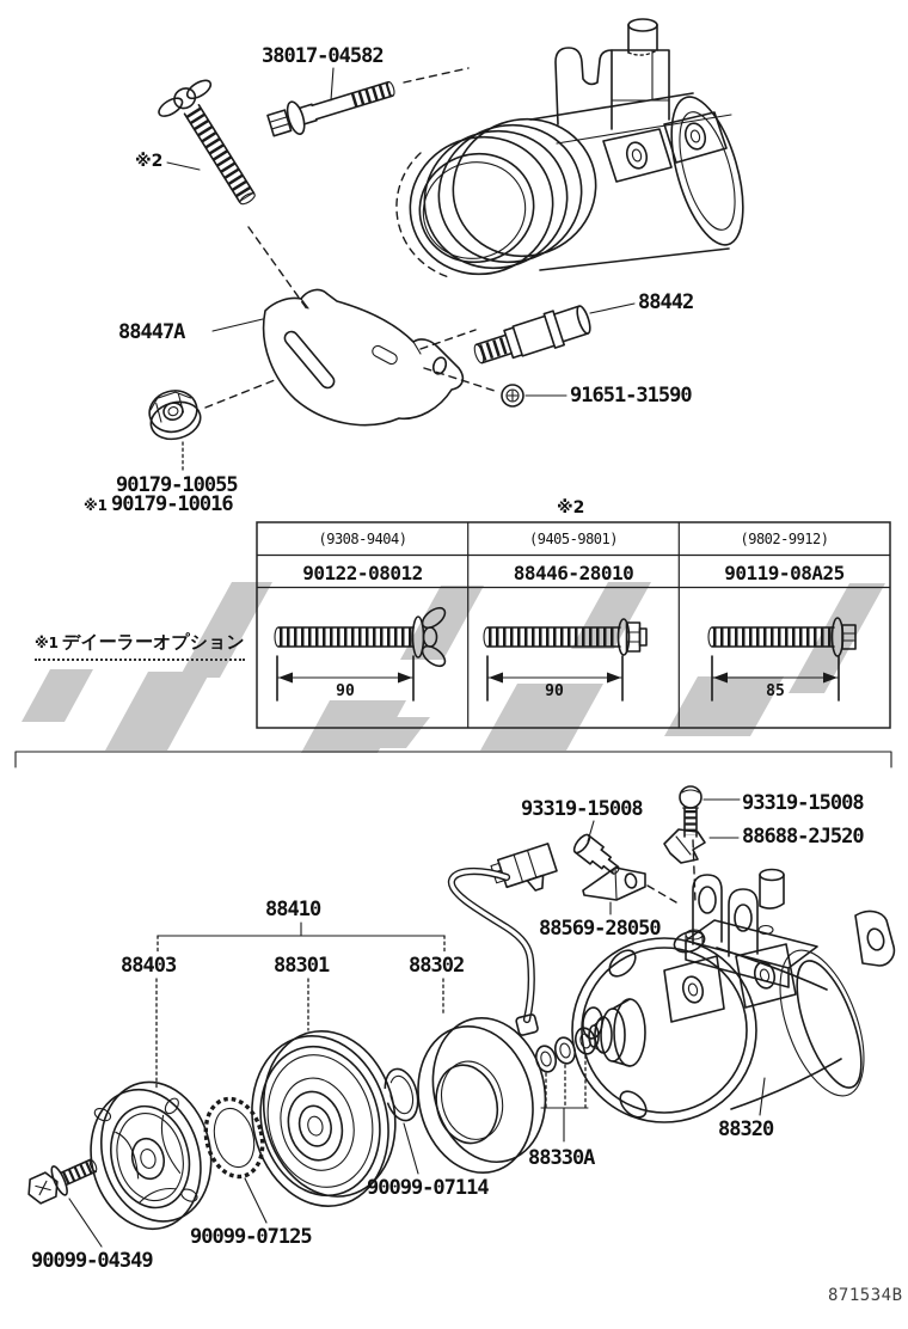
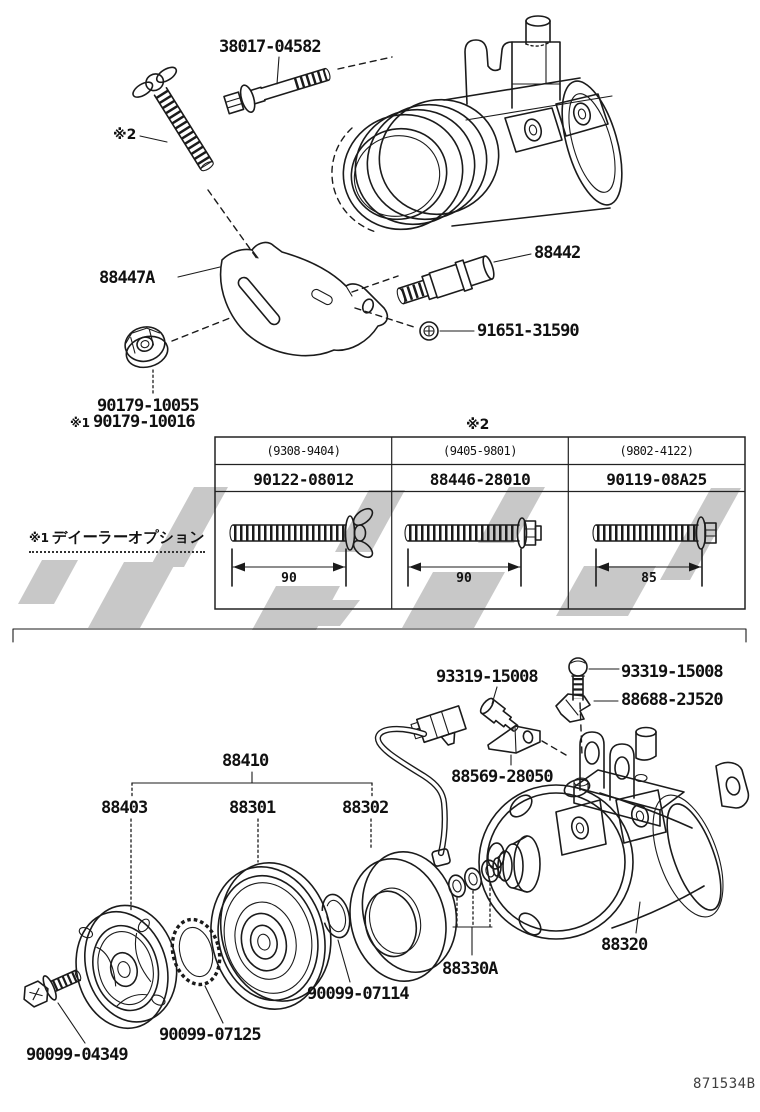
  38017-04582
  ※2
  88447A
  88442
  91651-31590
  90179-10055
  ※1
  90179-10016
  ※2
  (9308-9404)
  (9405-9801)
- (9802-9912)
+ (9802-4122)
  90122-08012
  88446-28010
  90119-08A25
  90
  90
  85
  ※1
  デイーラーオプション
  93319-15008
  93319-15008
  88688-2J520
  88569-28050
  88410
  88403
  88301
  88302
  90099-07114
  88330A
  88320
  90099-07125
  90099-04349
  871534B
